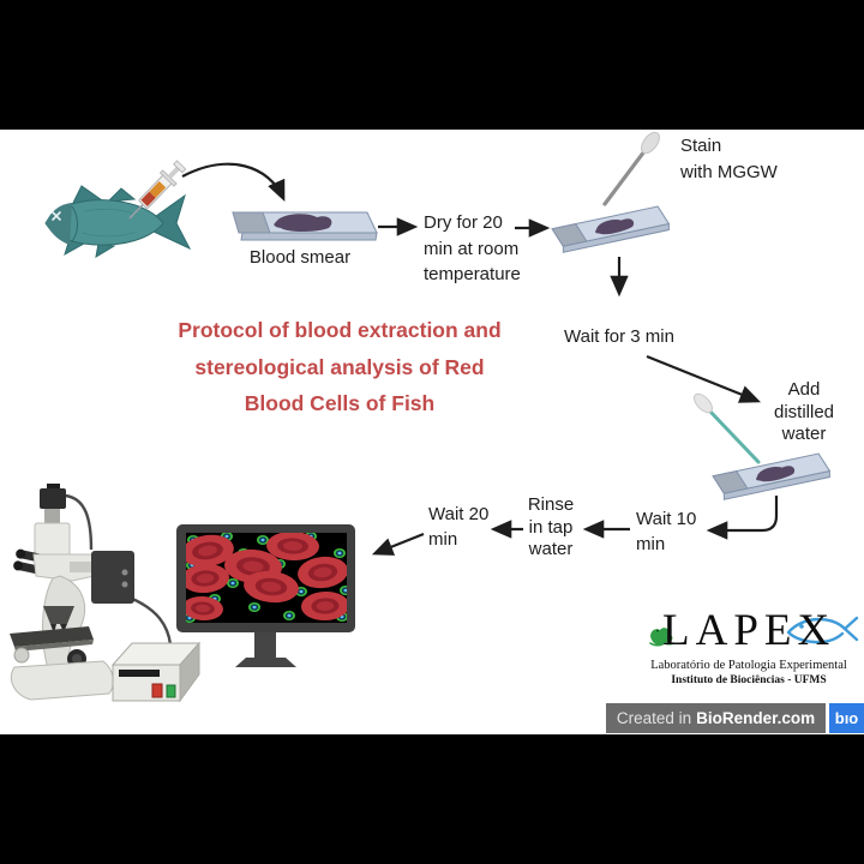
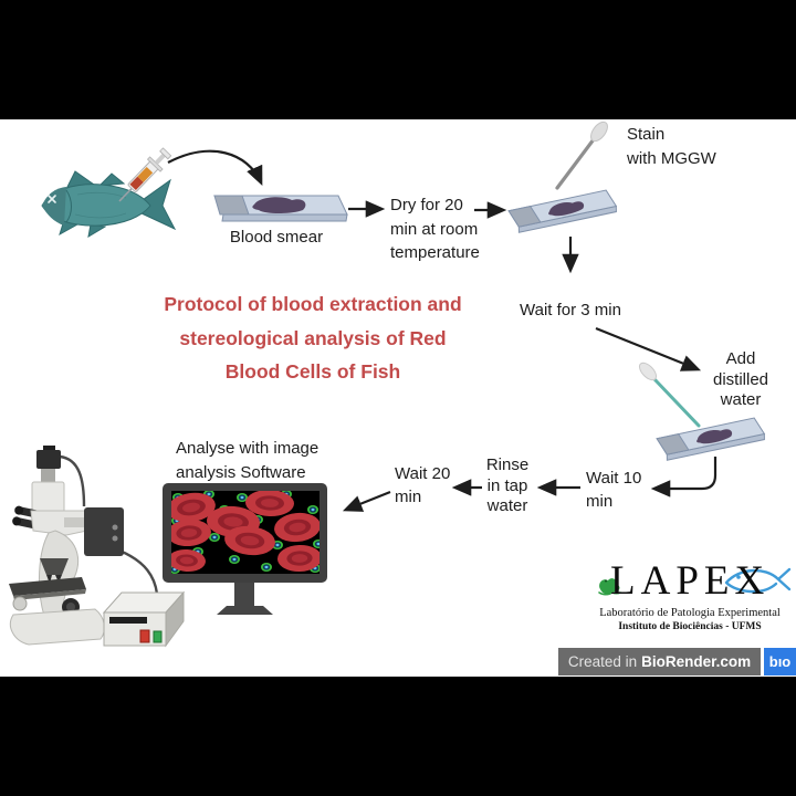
  Protocol of blood extraction and
  stereological analysis of Red
  Blood Cells of Fish
  Blood smear
  Dry for 20
  min at room
  temperature
  Stain
  with MGGW
  Wait for 3 min
  Add
  distilled
  water
  Wait 10
  min
  Rinse
  in tap
  water
  Wait 20
  min
+ Analyse with image
+ analysis Software
  LAPEX
  Laboratório de Patologia Experimental
  Instituto de Biociências - UFMS
  Created in
  BioRender.com
  bıo
